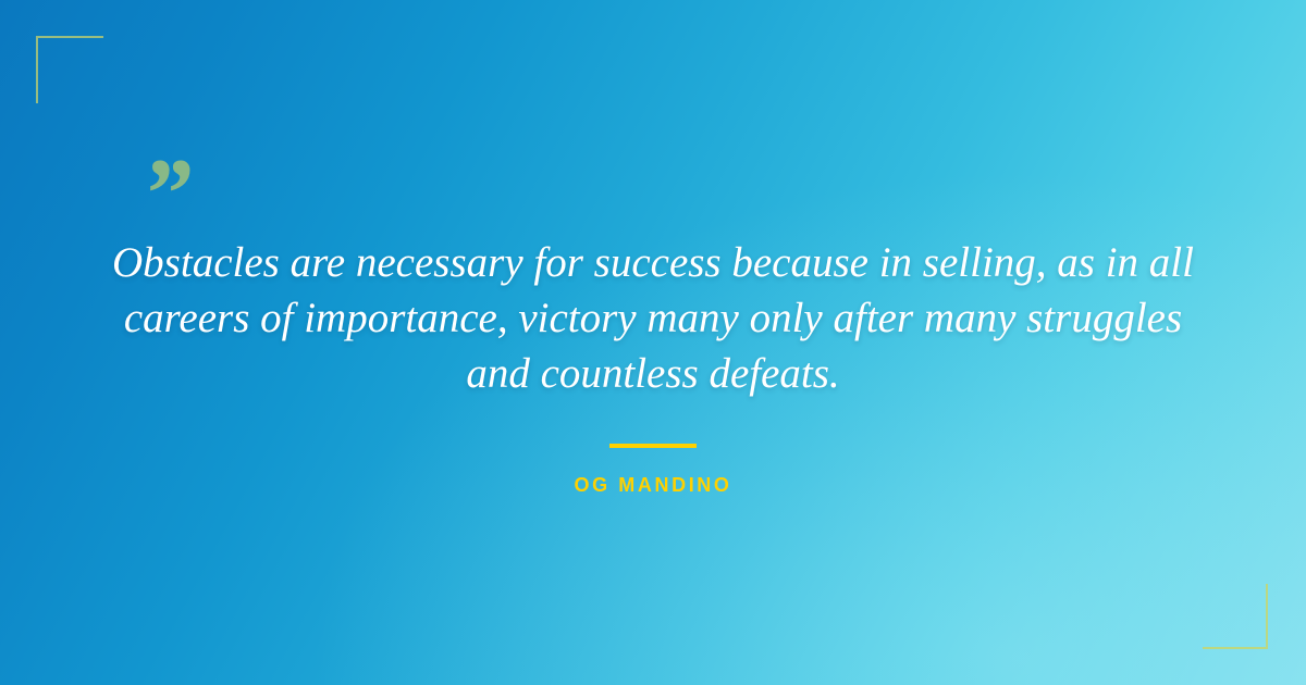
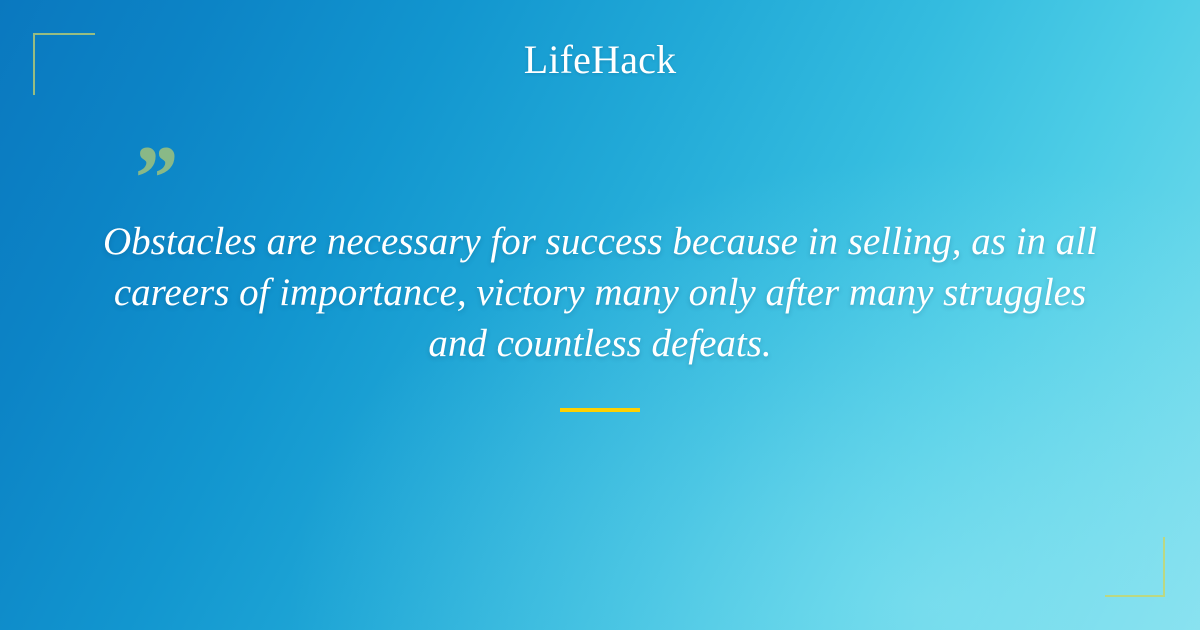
+ LifeHack
  ”
  Obstacles are necessary for success because in selling, as in all careers of importance, victory many only after many struggles and countless defeats.
- OG MANDINO
